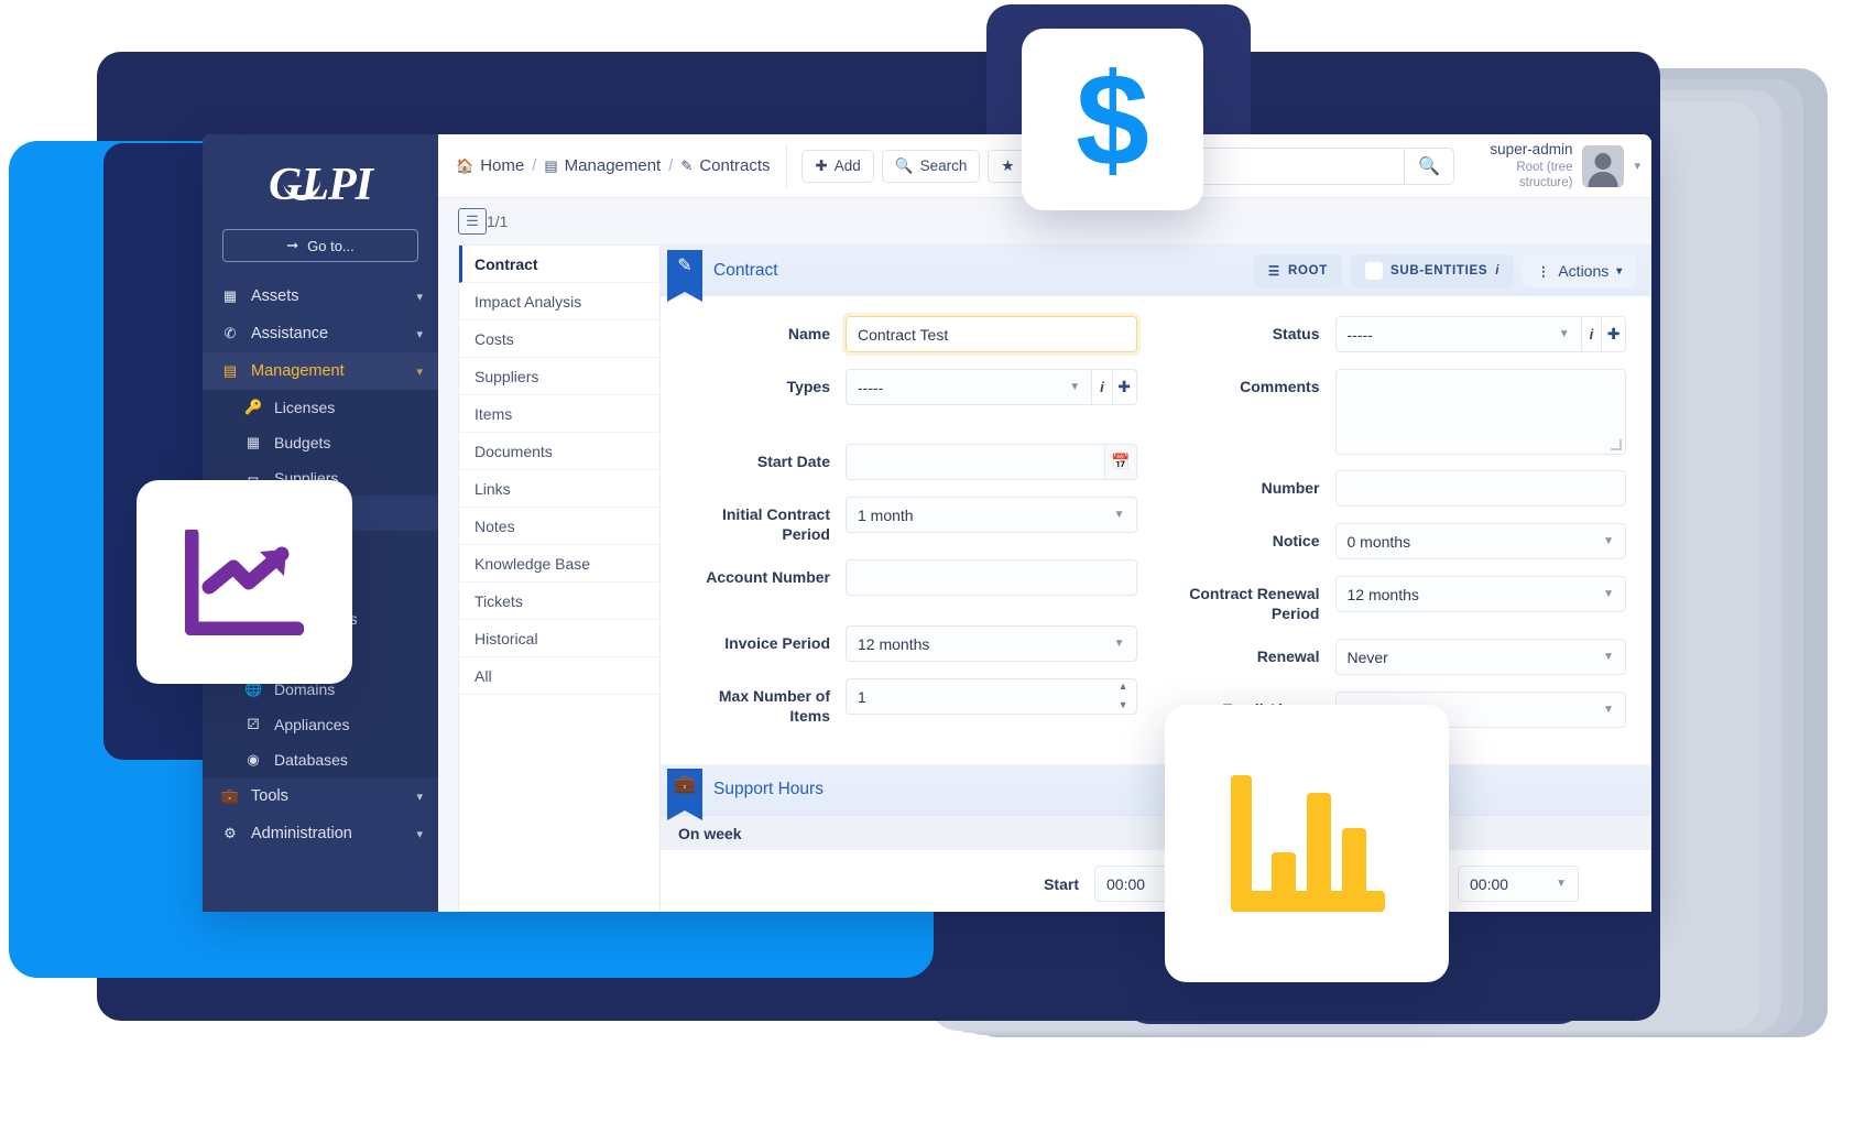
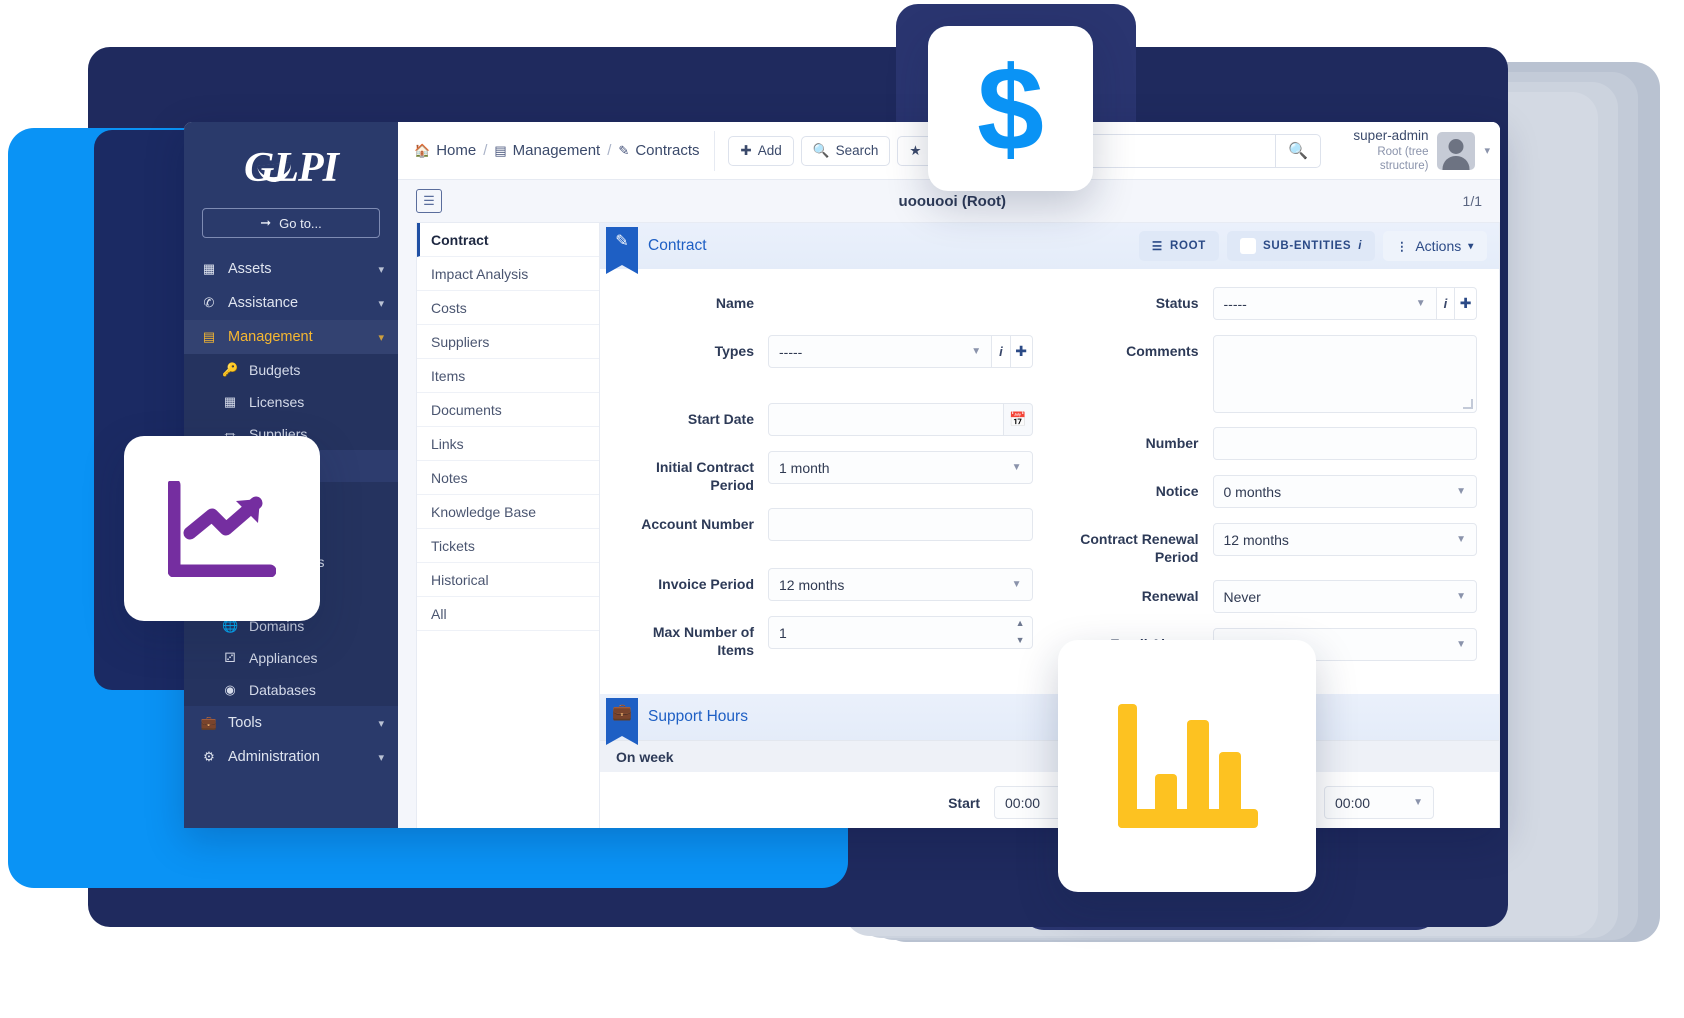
  GLPI
  ➞
  Go to...
  ▦
  Assets
  ▾
  ✆
  Assistance
  ▾
  ▤
  Management
  ▾
  🔑
- Licenses
+ Budgets
  ▦
- Budgets
+ Licenses
  ⏛
  Suppliers
  🌐
  Domains
  ⚂
  Appliances
  ◉
  Databases
  💼
  Tools
  ▾
  ⚙
  Administration
  ▾
  🏠
  Home
  /
  ▤
  Management
  /
  ✎
  Contracts
  ✚
  Add
  🔍
  Search
  ★
  🔍
  super-admin
  Root (tree structure)
  ▾
  ☰
+ uoouooi (Root)
  1/1
  Contract
  Impact Analysis
  Costs
  Suppliers
  Items
  Documents
  Links
  Notes
  Knowledge Base
  Tickets
  Historical
  All
  ✎
  Contract
  ☰
  ROOT
  SUB-ENTITIES
  i
  ⋮
  Actions
  ▾
  Name
- Contract Test
  Types
  -----
  ▼
  i
  ✚
  Start Date
  📅
  Initial Contract Period
  1 month
  ▼
  Account Number
  Invoice Period
  12 months
  ▼
  Max Number of Items
  1
  ▲
  ▼
  Status
  -----
  ▼
  i
  ✚
  Comments
  Number
  Notice
  0 months
  ▼
  Contract Renewal Period
  12 months
  ▼
  Renewal
  Never
  ▼
  ▼
  💼
  Support Hours
  On week
  Start
  00:00
  00:00
  ▼
  $
